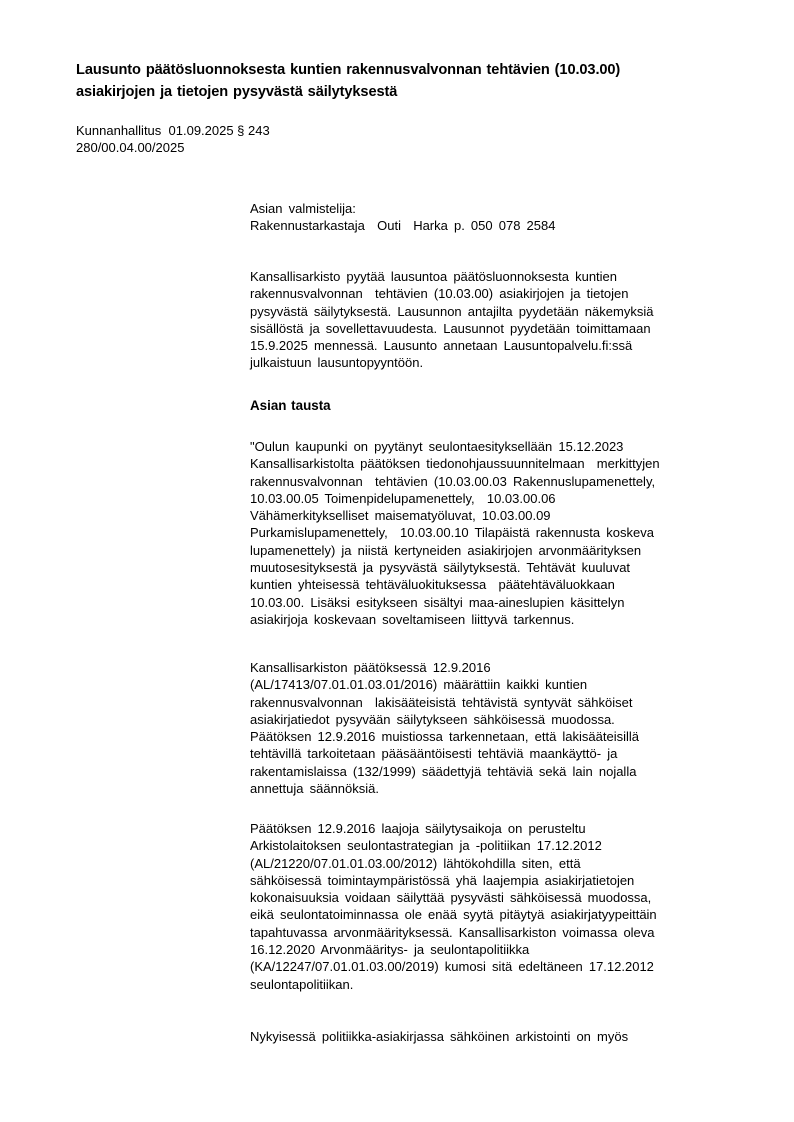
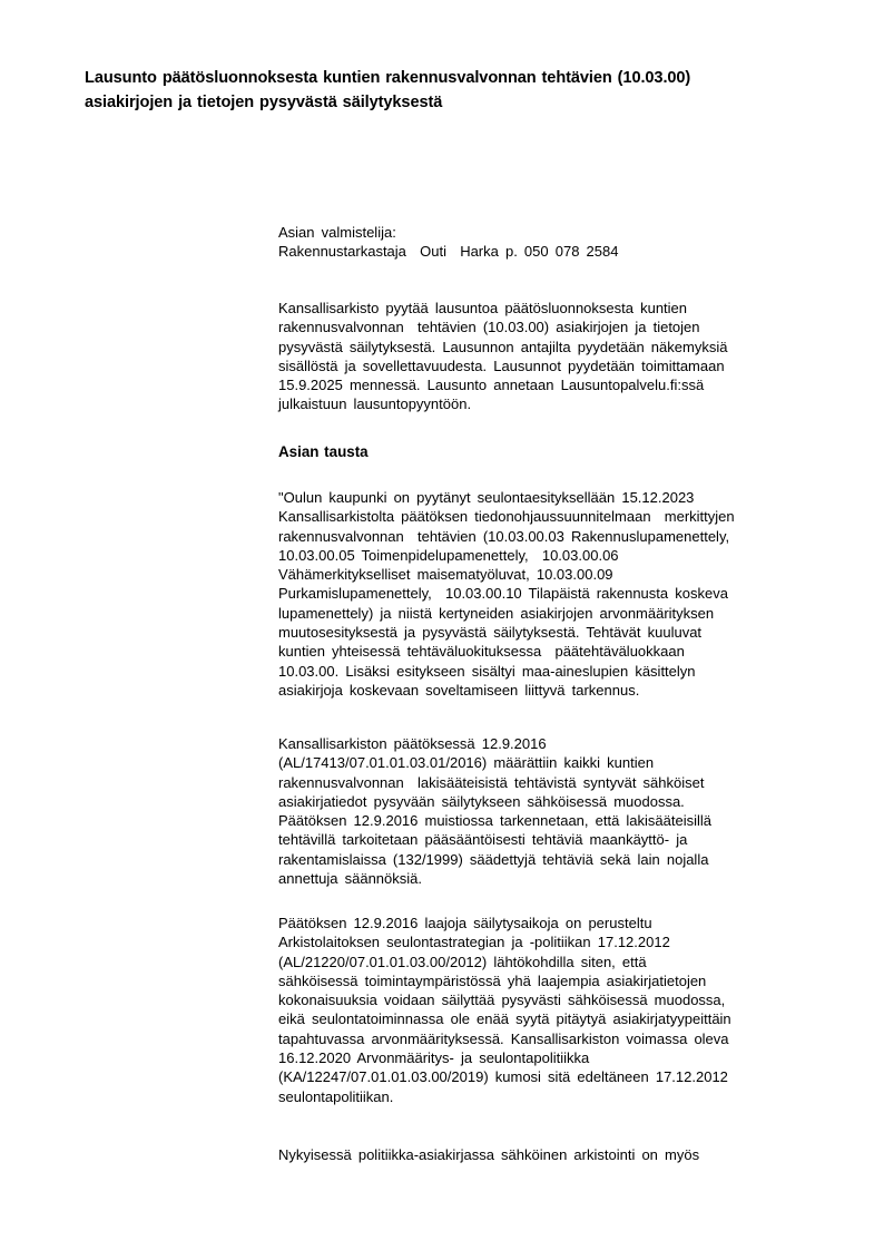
  Lausunto päätösluonnoksesta kuntien rakennusvalvonnan tehtävien (10.03.00)
  asiakirjojen ja tietojen pysyvästä säilytyksestä
- Kunnanhallitus 01.09.2025 § 243
- 280/00.04.00/2025
  Asian valmistelija:
  Rakennustarkastaja Outi Harka p. 050 078 2584
  Kansallisarkisto pyytää lausuntoa päätösluonnoksesta kuntien
  rakennusvalvonnan tehtävien (10.03.00) asiakirjojen ja tietojen
  pysyvästä säilytyksestä. Lausunnon antajilta pyydetään näkemyksiä
  sisällöstä ja sovellettavuudesta. Lausunnot pyydetään toimittamaan
  15.9.2025 mennessä. Lausunto annetaan Lausuntopalvelu.fi:ssä
  julkaistuun lausuntopyyntöön.
  Asian tausta
  "Oulun kaupunki on pyytänyt seulontaesityksellään 15.12.2023
  Kansallisarkistolta päätöksen tiedonohjaussuunnitelmaan merkittyjen
  rakennusvalvonnan tehtävien (10.03.00.03 Rakennuslupamenettely,
  10.03.00.05 Toimenpidelupamenettely, 10.03.00.06
  Vähämerkitykselliset maisematyöluvat, 10.03.00.09
  Purkamislupamenettely, 10.03.00.10 Tilapäistä rakennusta koskeva
  lupamenettely) ja niistä kertyneiden asiakirjojen arvonmäärityksen
  muutosesityksestä ja pysyvästä säilytyksestä. Tehtävät kuuluvat
  kuntien yhteisessä tehtäväluokituksessa päätehtäväluokkaan
  10.03.00. Lisäksi esitykseen sisältyi maa-aineslupien käsittelyn
  asiakirjoja koskevaan soveltamiseen liittyvä tarkennus.
  Kansallisarkiston päätöksessä 12.9.2016
  (AL/17413/07.01.01.03.01/2016) määrättiin kaikki kuntien
  rakennusvalvonnan lakisääteisistä tehtävistä syntyvät sähköiset
  asiakirjatiedot pysyvään säilytykseen sähköisessä muodossa.
  Päätöksen 12.9.2016 muistiossa tarkennetaan, että lakisääteisillä
  tehtävillä tarkoitetaan pääsääntöisesti tehtäviä maankäyttö- ja
  rakentamislaissa (132/1999) säädettyjä tehtäviä sekä lain nojalla
  annettuja säännöksiä.
  Päätöksen 12.9.2016 laajoja säilytysaikoja on perusteltu
  Arkistolaitoksen seulontastrategian ja -politiikan 17.12.2012
  (AL/21220/07.01.01.03.00/2012) lähtökohdilla siten, että
  sähköisessä toimintaympäristössä yhä laajempia asiakirjatietojen
  kokonaisuuksia voidaan säilyttää pysyvästi sähköisessä muodossa,
  eikä seulontatoiminnassa ole enää syytä pitäytyä asiakirjatyypeittäin
  tapahtuvassa arvonmäärityksessä. Kansallisarkiston voimassa oleva
  16.12.2020 Arvonmääritys- ja seulontapolitiikka
  (KA/12247/07.01.01.03.00/2019) kumosi sitä edeltäneen 17.12.2012
  seulontapolitiikan.
  Nykyisessä politiikka-asiakirjassa sähköinen arkistointi on myös
